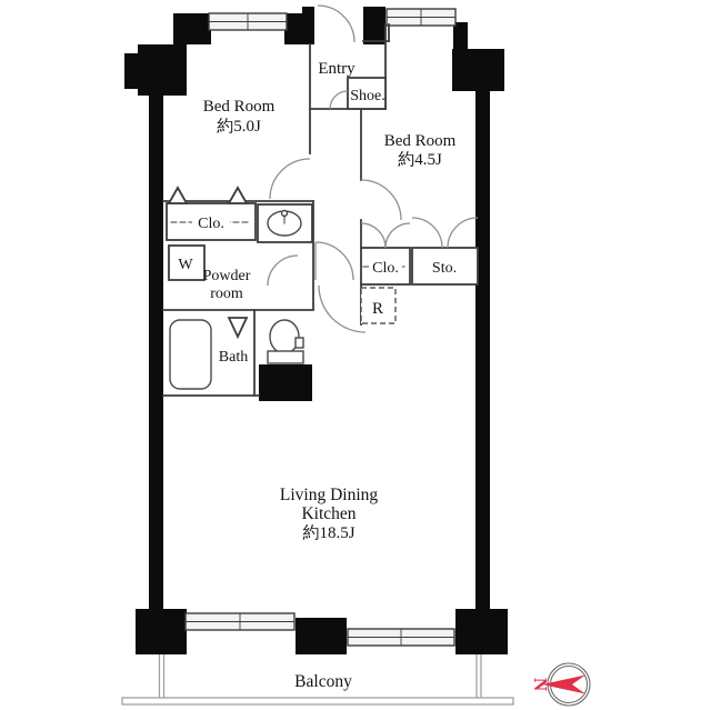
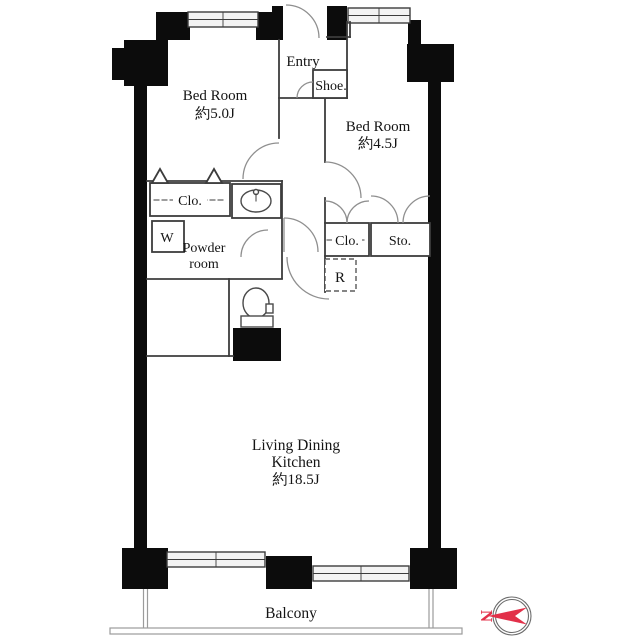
  Clo.
  W
  Powder
  room
- Bath
  Entry
  Shoe.
  Clo.
  Sto.
  R
  Bed Room
  約5.0J
  Bed Room
  約4.5J
  Living Dining
  Kitchen
  約18.5J
  Balcony
